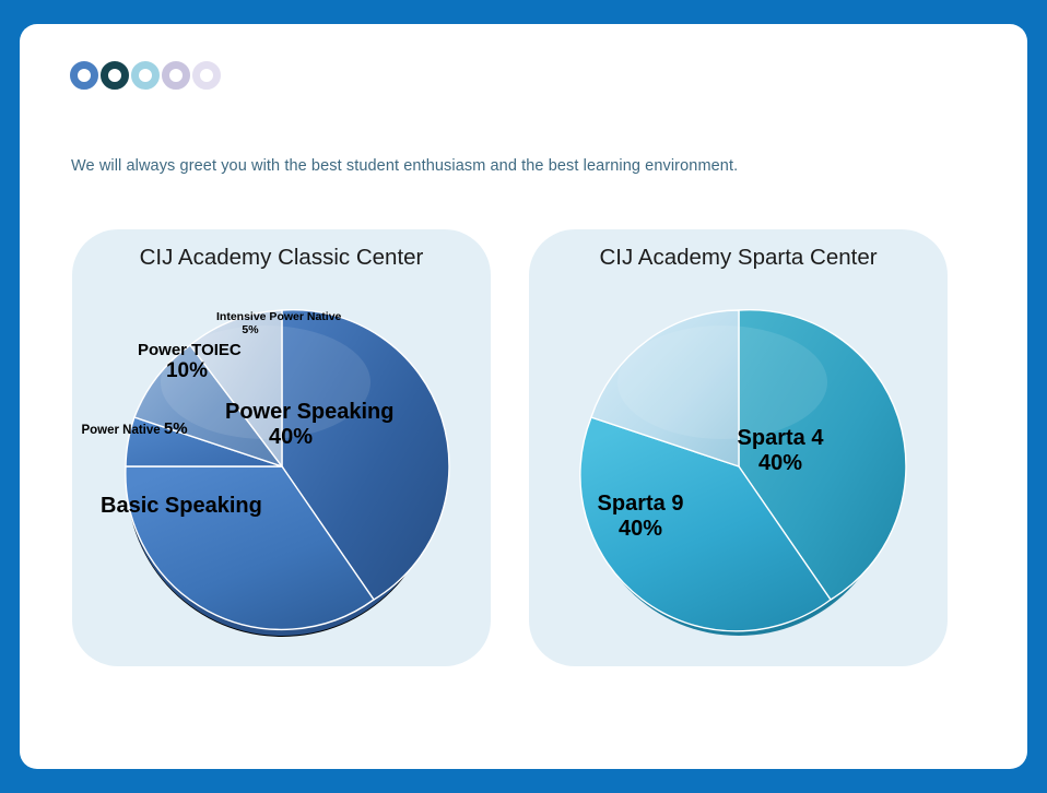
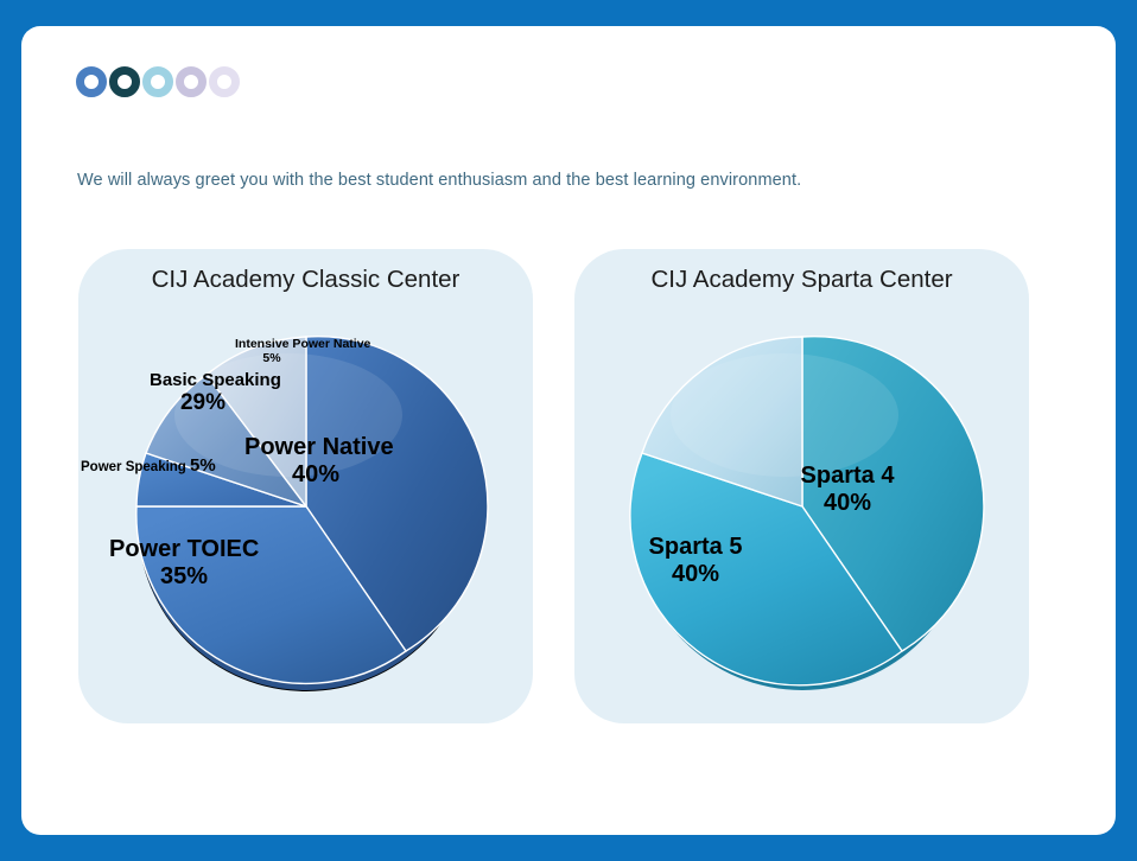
  We will always greet you with the best student enthusiasm and the best learning environment.
  CIJ Academy Classic Center
- Power Speaking
+ Power Native
  40%
- Basic Speaking
+ Power TOIEC
+ 35%
- Power Native 5%
+ Power Speaking 5%
- Power TOIEC
+ Basic Speaking
- 10%
+ 29%
  Intensive Power Native
  5%
  CIJ Academy Sparta Center
  Sparta 4
  40%
- Sparta 9
+ Sparta 5
  40%
